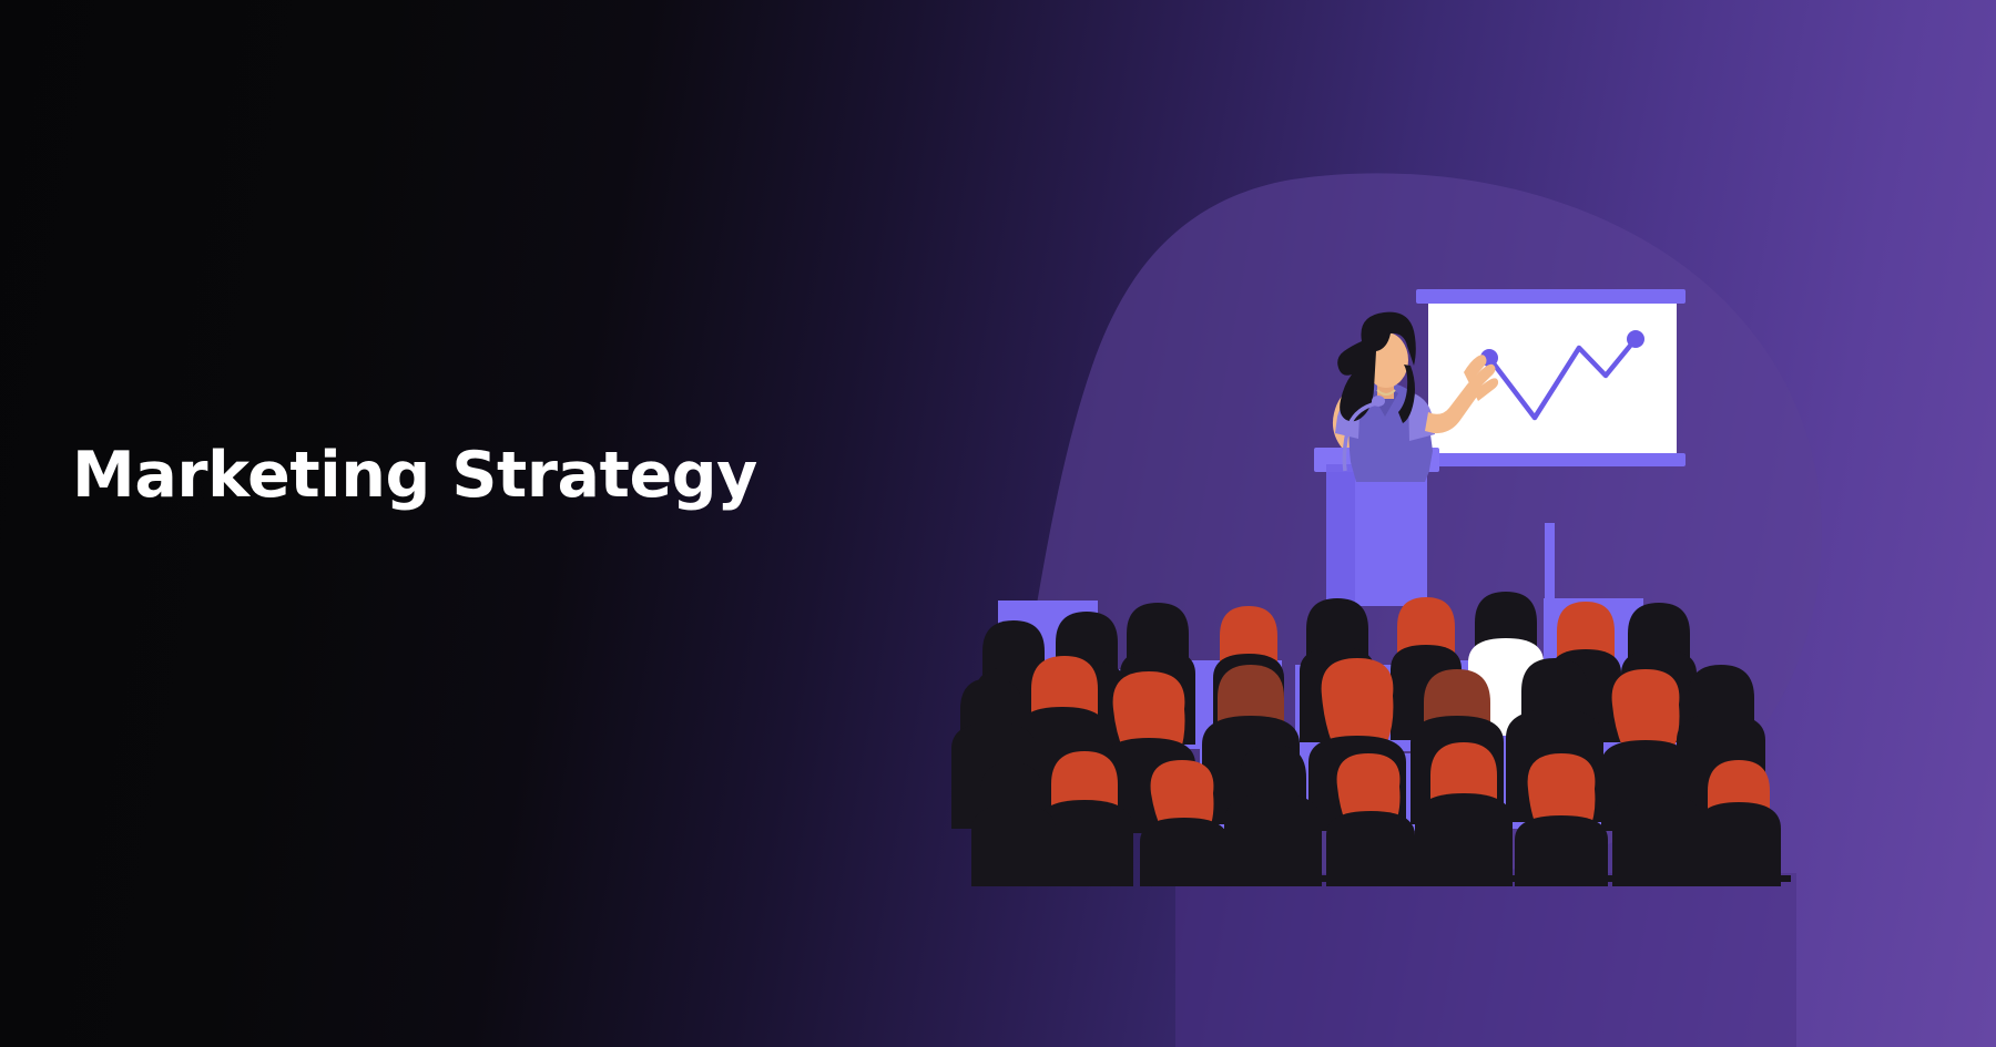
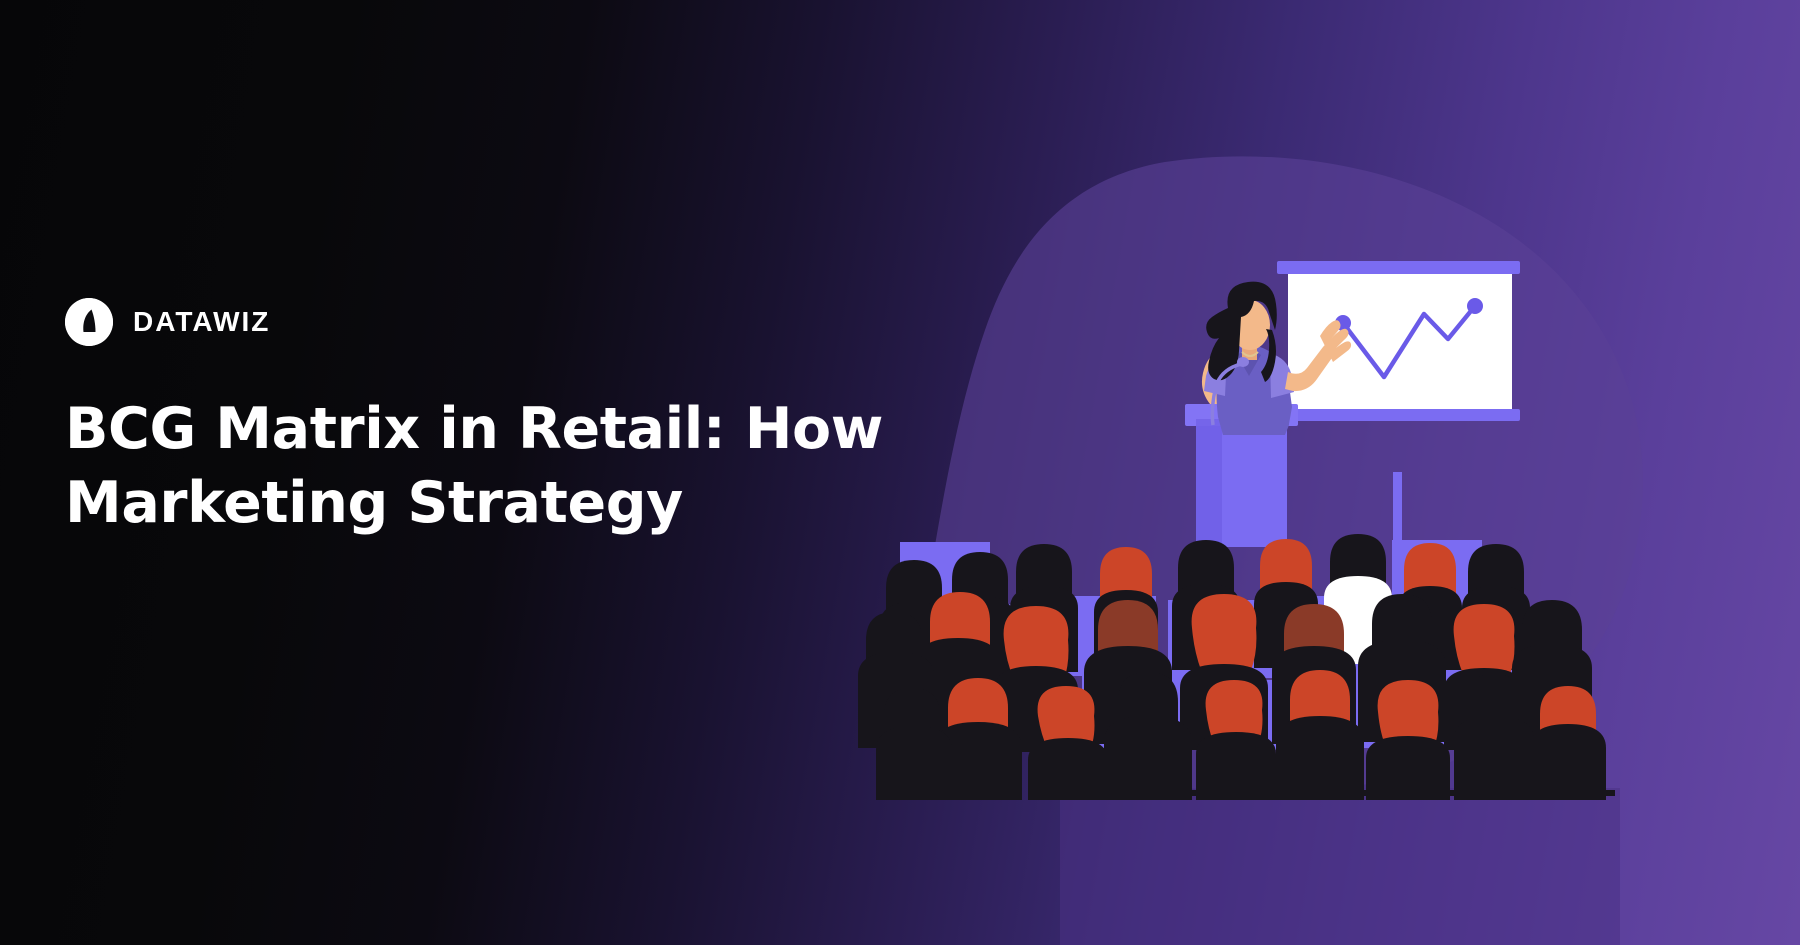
+ DATAWIZ
+ BCG Matrix in Retail: How
  Marketing Strategy
